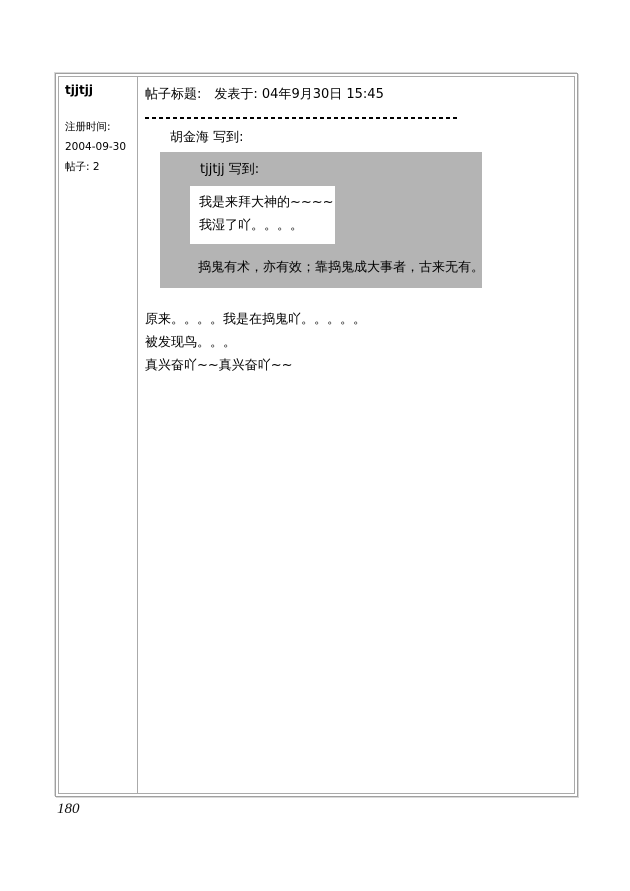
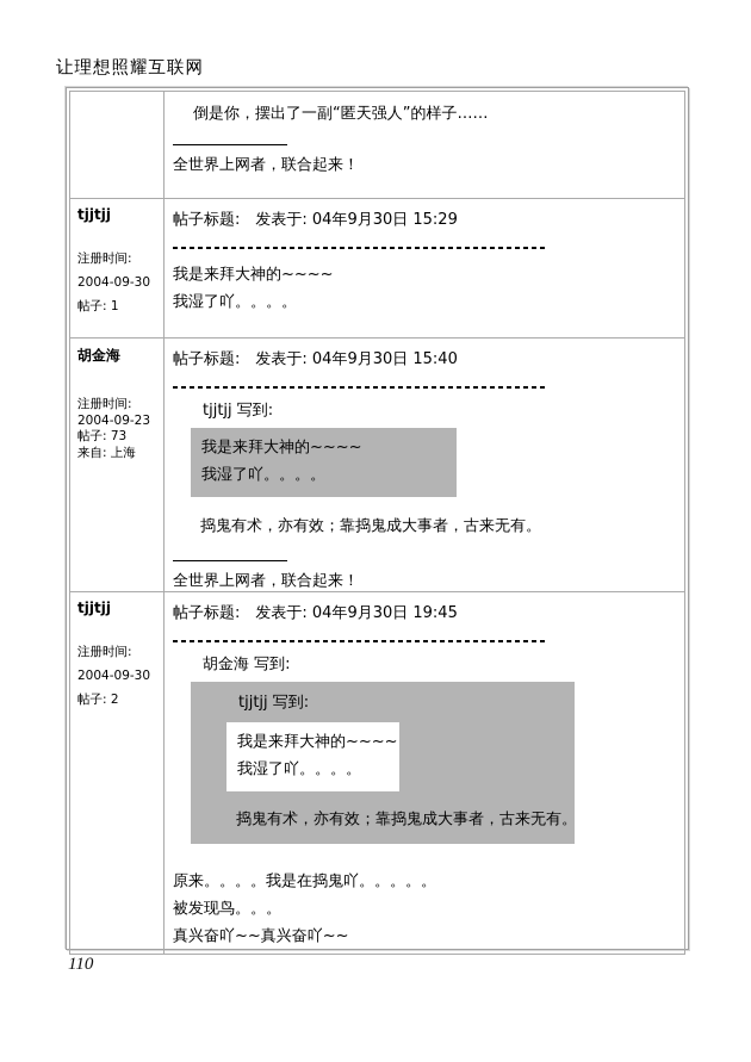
+ 让理想照耀互联网
+ 	倒是你，摆出了一副“匿天强人”的样子…… 全世界上网者，联合起来！
+ tjjtjj 注册时间: 2004-09-30 帖子: 1	帖子标题: 发表于: 04年9月30日 15:29 我是来拜大神的~~~~ 我湿了吖。。。。
+ 胡金海 注册时间: 2004-09-23 帖子: 73 来自: 上海	帖子标题: 发表于: 04年9月30日 15:40 tjjtjj 写到: 我是来拜大神的~~~~ 我湿了吖。。。。 捣鬼有术，亦有效；靠捣鬼成大事者，古来无有。 全世界上网者，联合起来！
- tjjtjj 注册时间: 2004-09-30 帖子: 2	帖子标题: 发表于: 04年9月30日 15:45 胡金海 写到: tjjtjj 写到: 我是来拜大神的~~~~ 我湿了吖。。。。 捣鬼有术，亦有效；靠捣鬼成大事者，古来无有。 原来。。。。我是在捣鬼吖。。。。。 被发现鸟。。。 真兴奋吖~~真兴奋吖~~
+ tjjtjj 注册时间: 2004-09-30 帖子: 2	帖子标题: 发表于: 04年9月30日 19:45 胡金海 写到: tjjtjj 写到: 我是来拜大神的~~~~ 我湿了吖。。。。 捣鬼有术，亦有效；靠捣鬼成大事者，古来无有。 原来。。。。我是在捣鬼吖。。。。。 被发现鸟。。。 真兴奋吖~~真兴奋吖~~
- 180
+ 110
